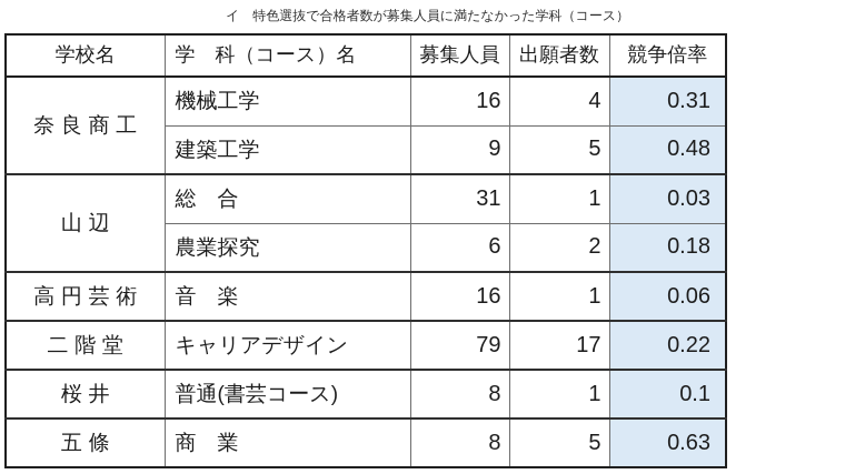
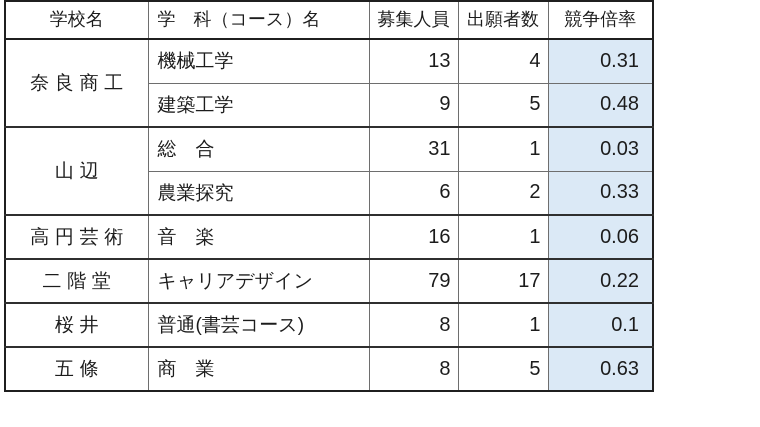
- イ 特色選抜で合格者数が募集人員に満たなかった学科（コース）
  学校名	学 科（コース）名	募集人員	出願者数	競争倍率
- 奈良商工	機械工学	16	4	0.31
+ 奈良商工	機械工学	13	4	0.31
  建築工学	9	5	0.48
  山辺	総 合	31	1	0.03
- 農業探究	6	2	0.18
+ 農業探究	6	2	0.33
  高円芸術	音 楽	16	1	0.06
  二階堂	キャリアデザイン	79	17	0.22
  桜井	普通(書芸コース)	8	1	0.1
  五條	商 業	8	5	0.63
